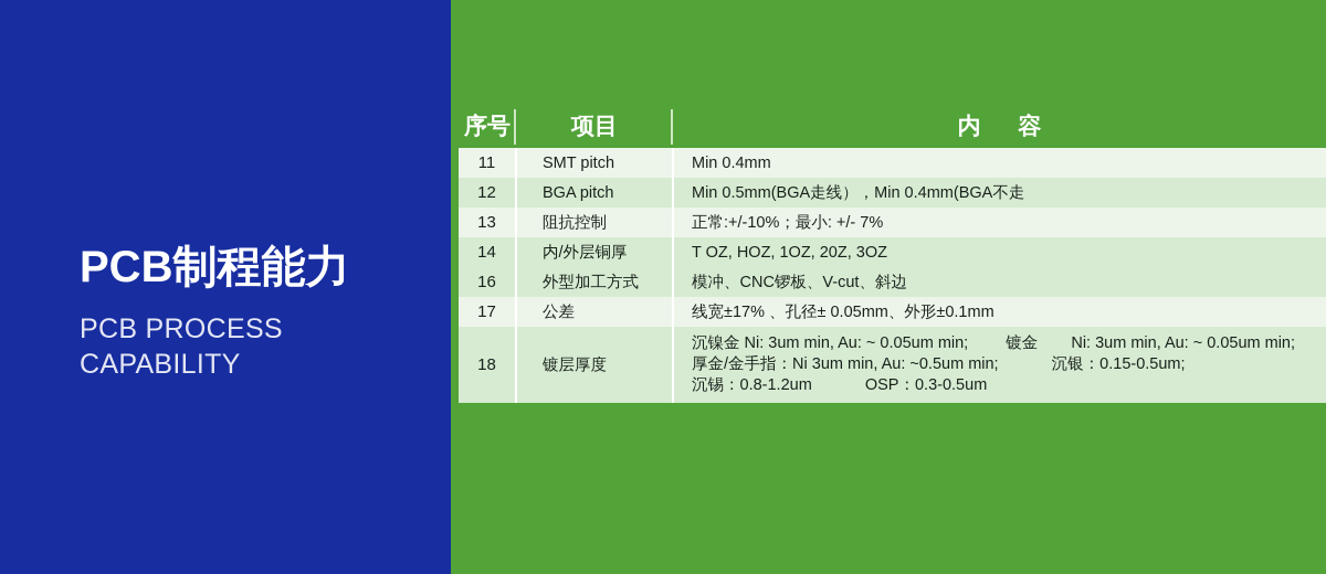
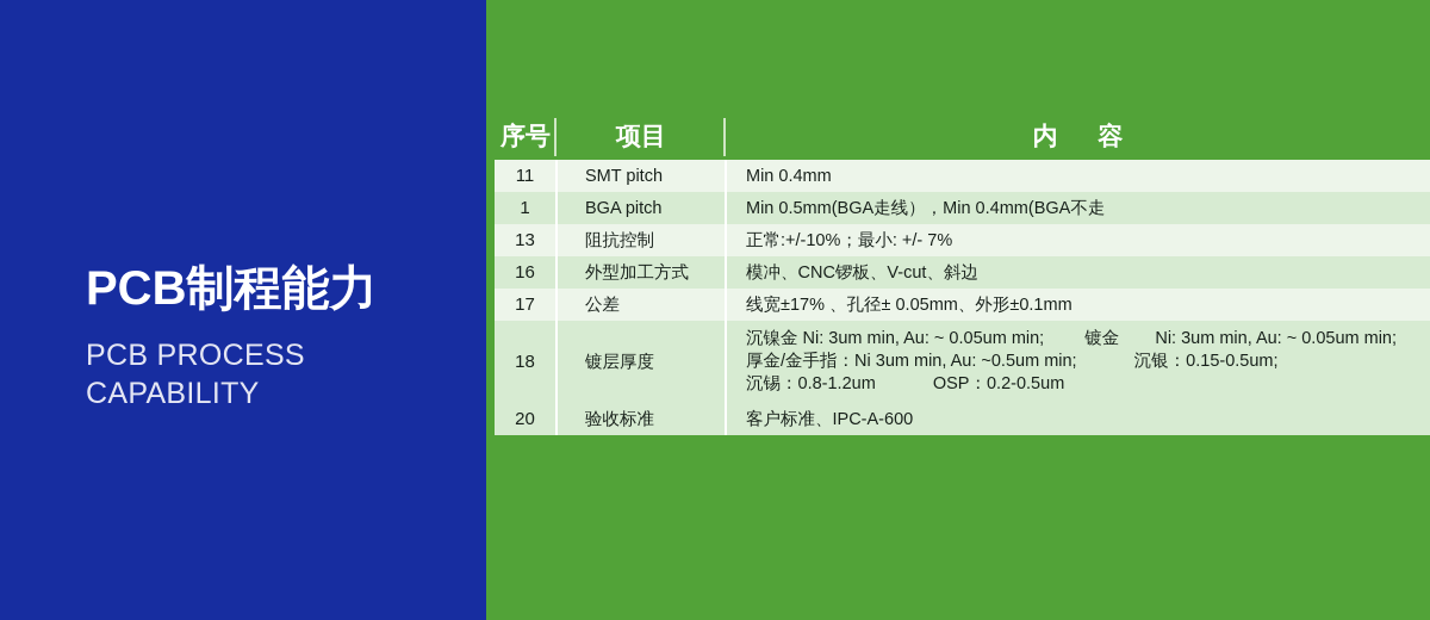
  PCB制程能力
  PCB PROCESS
  CAPABILITY
  序号	项目	内 容
  11	SMT pitch	Min 0.4mm
- 12	BGA pitch	Min 0.5mm(BGA走线），Min 0.4mm(BGA不走
+ 1	BGA pitch	Min 0.5mm(BGA走线），Min 0.4mm(BGA不走
  13	阻抗控制	正常:+/-10%；最小: +/- 7%
- 14	内/外层铜厚	T OZ, HOZ, 1OZ, 20Z, 3OZ
  16	外型加工方式	模冲、CNC锣板、V-cut、斜边
  17	公差	线宽±17% 、孔径± 0.05mm、外形±0.1mm
- 18	镀层厚度	沉镍金 Ni: 3um min, Au: ~ 0.05um min; 镀金 Ni: 3um min, Au: ~ 0.05um min; 厚金/金手指：Ni 3um min, Au: ~0.5um min; 沉银：0.15-0.5um; 沉锡：0.8-1.2um OSP：0.3-0.5um
+ 18	镀层厚度	沉镍金 Ni: 3um min, Au: ~ 0.05um min; 镀金 Ni: 3um min, Au: ~ 0.05um min; 厚金/金手指：Ni 3um min, Au: ~0.5um min; 沉银：0.15-0.5um; 沉锡：0.8-1.2um OSP：0.2-0.5um
+ 20	验收标准	客户标准、IPC-A-600
